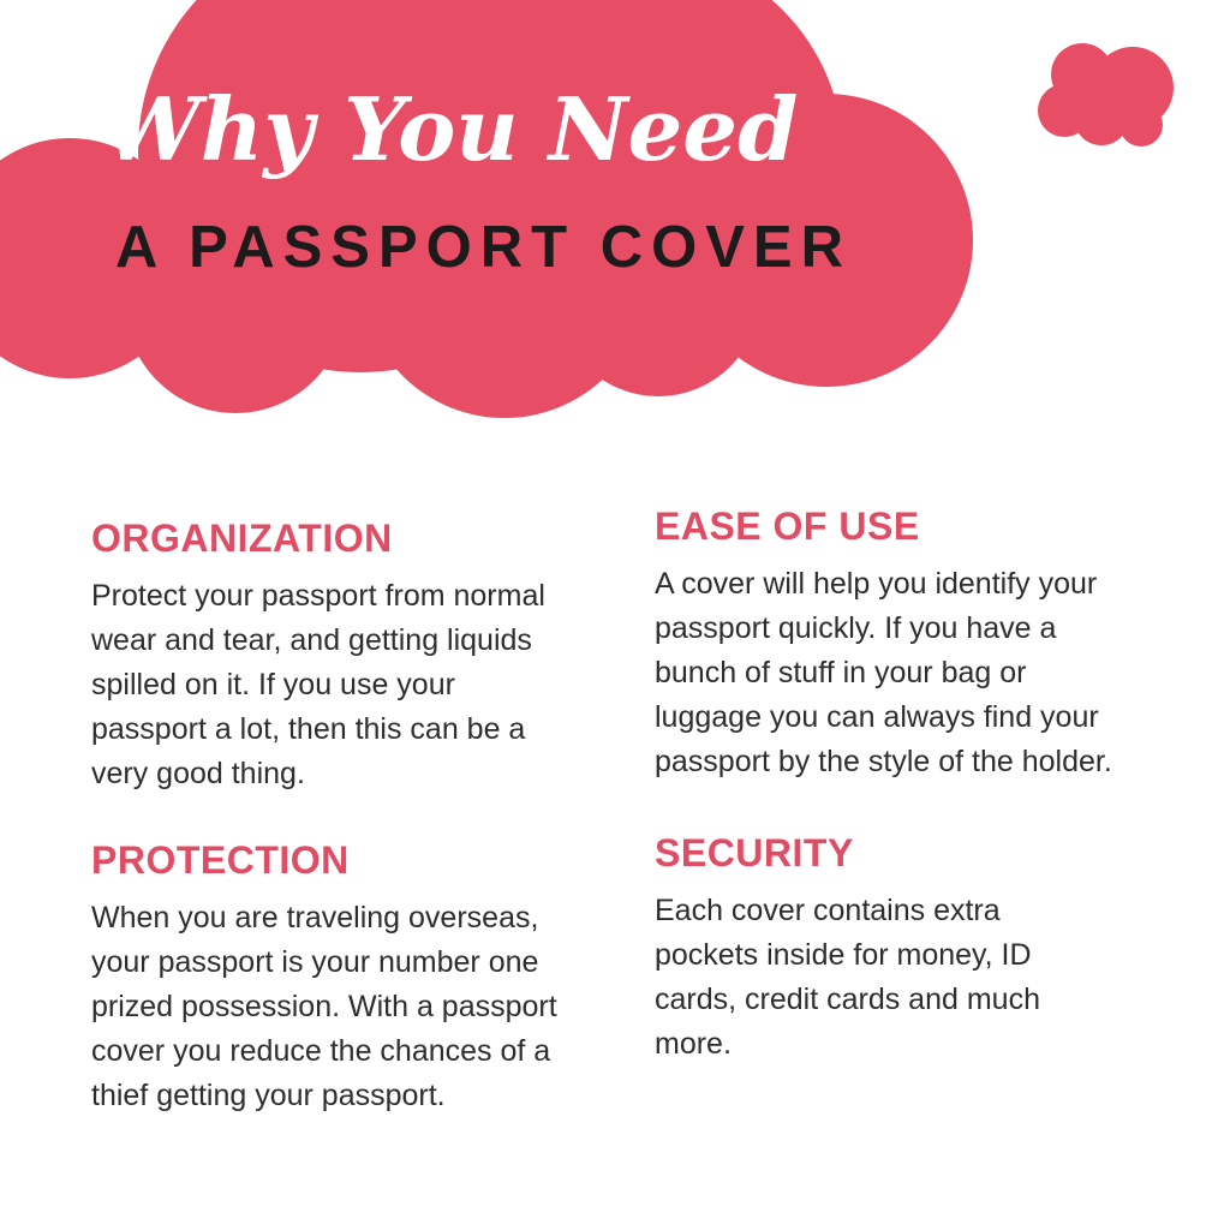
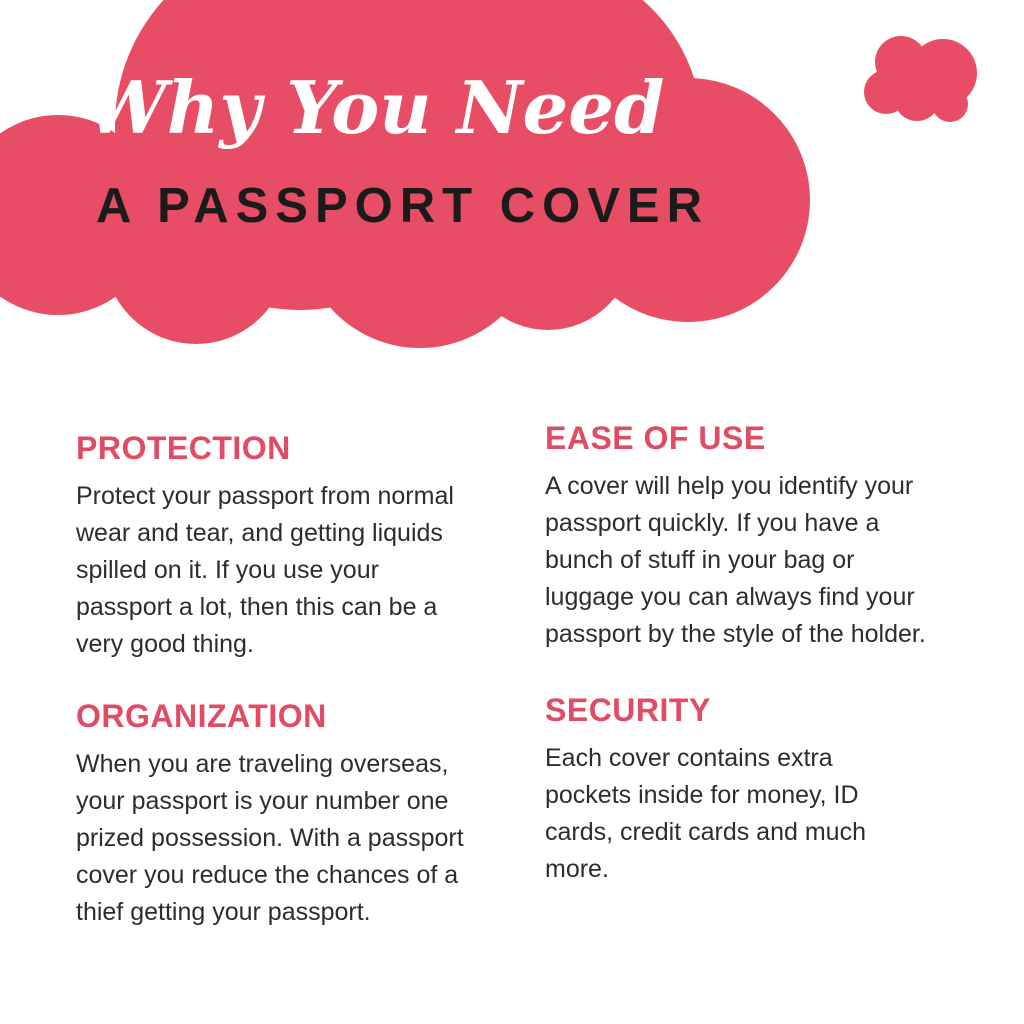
  Why You Need
  A PASSPORT COVER
- ORGANIZATION
+ PROTECTION
  Protect your passport from normal
  wear and tear, and getting liquids
  spilled on it. If you use your
  passport a lot, then this can be a
  very good thing.
  EASE OF USE
  A cover will help you identify your
  passport quickly. If you have a
  bunch of stuff in your bag or
  luggage you can always find your
  passport by the style of the holder.
- PROTECTION
+ ORGANIZATION
  When you are traveling overseas,
  your passport is your number one
  prized possession. With a passport
  cover you reduce the chances of a
  thief getting your passport.
  SECURITY
  Each cover contains extra
  pockets inside for money, ID
  cards, credit cards and much
  more.
